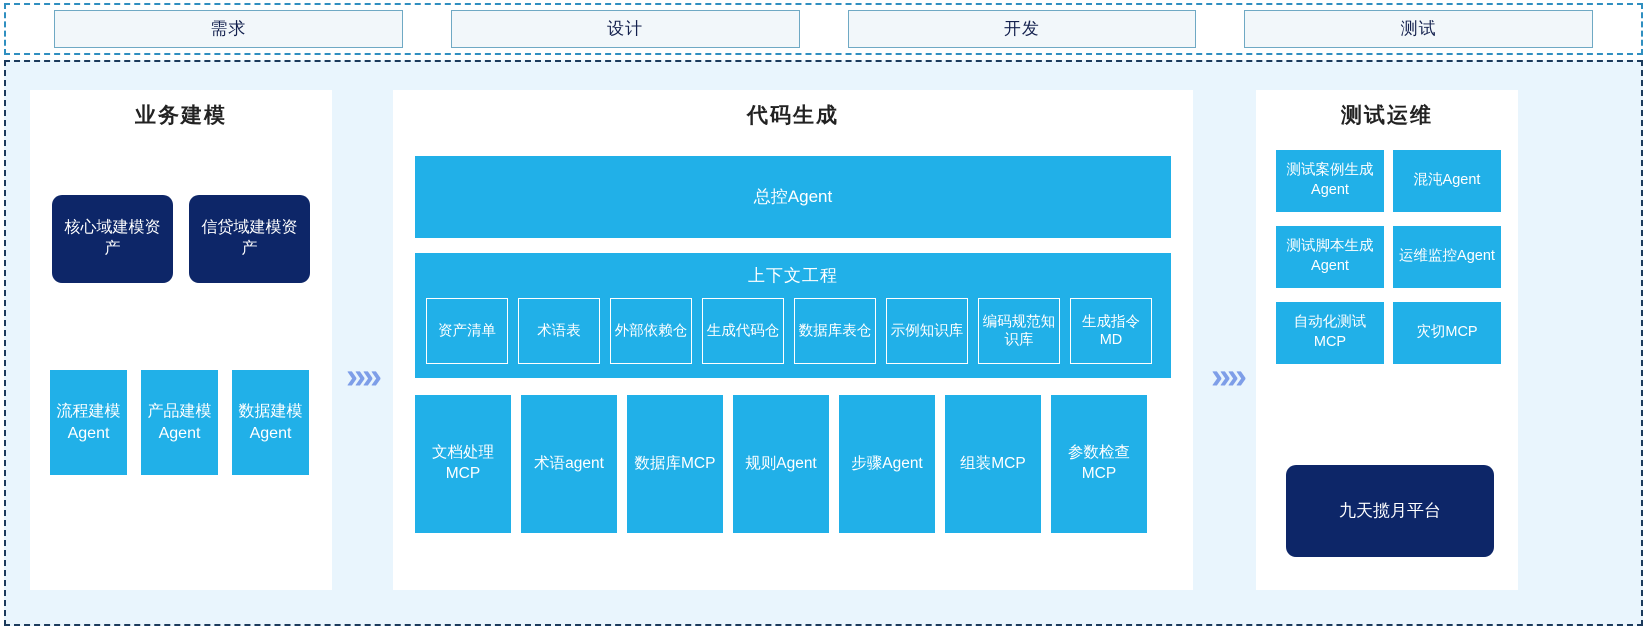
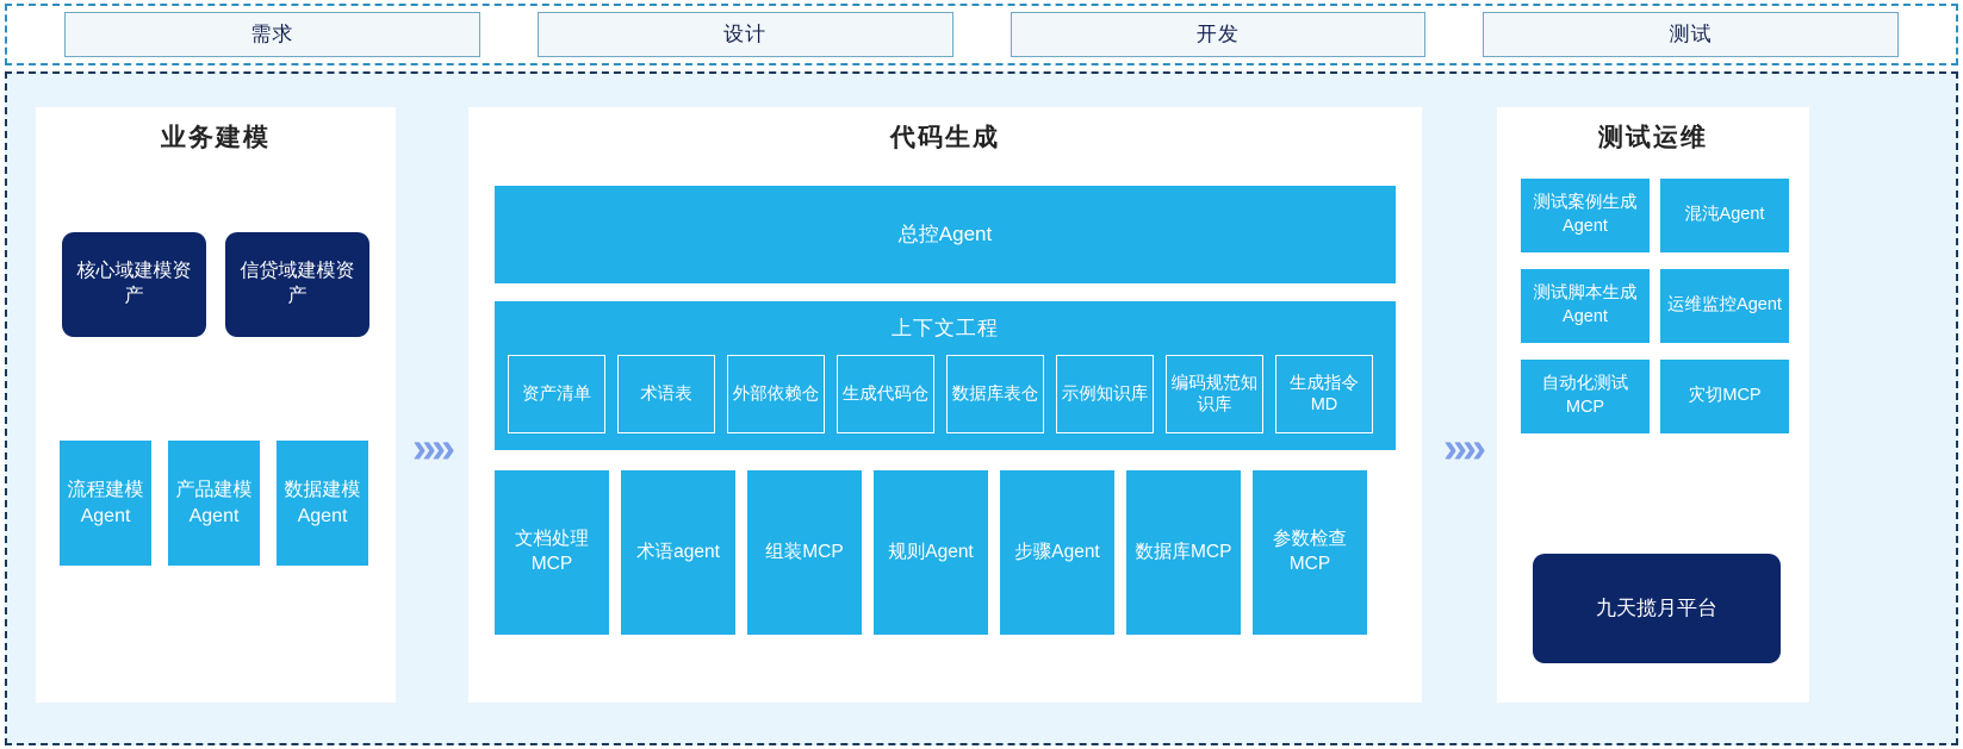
  需求
  设计
  开发
  测试
  业务建模
  核心域建模资产
  信贷域建模资产
  流程建模Agent
  产品建模Agent
  数据建模Agent
  »»
  代码生成
  总控Agent
  上下文工程
  资产清单
  术语表
  外部依赖仓
  生成代码仓
  数据库表仓
  示例知识库
  编码规范知识库
  生成指令MD
  文档处理MCP
  术语agent
- 数据库MCP
+ 组装MCP
  规则Agent
  步骤Agent
- 组装MCP
+ 数据库MCP
  参数检查MCP
  »»
  测试运维
  测试案例生成Agent
  混沌Agent
  测试脚本生成Agent
  运维监控Agent
  自动化测试MCP
  灾切MCP
  九天揽月平台
